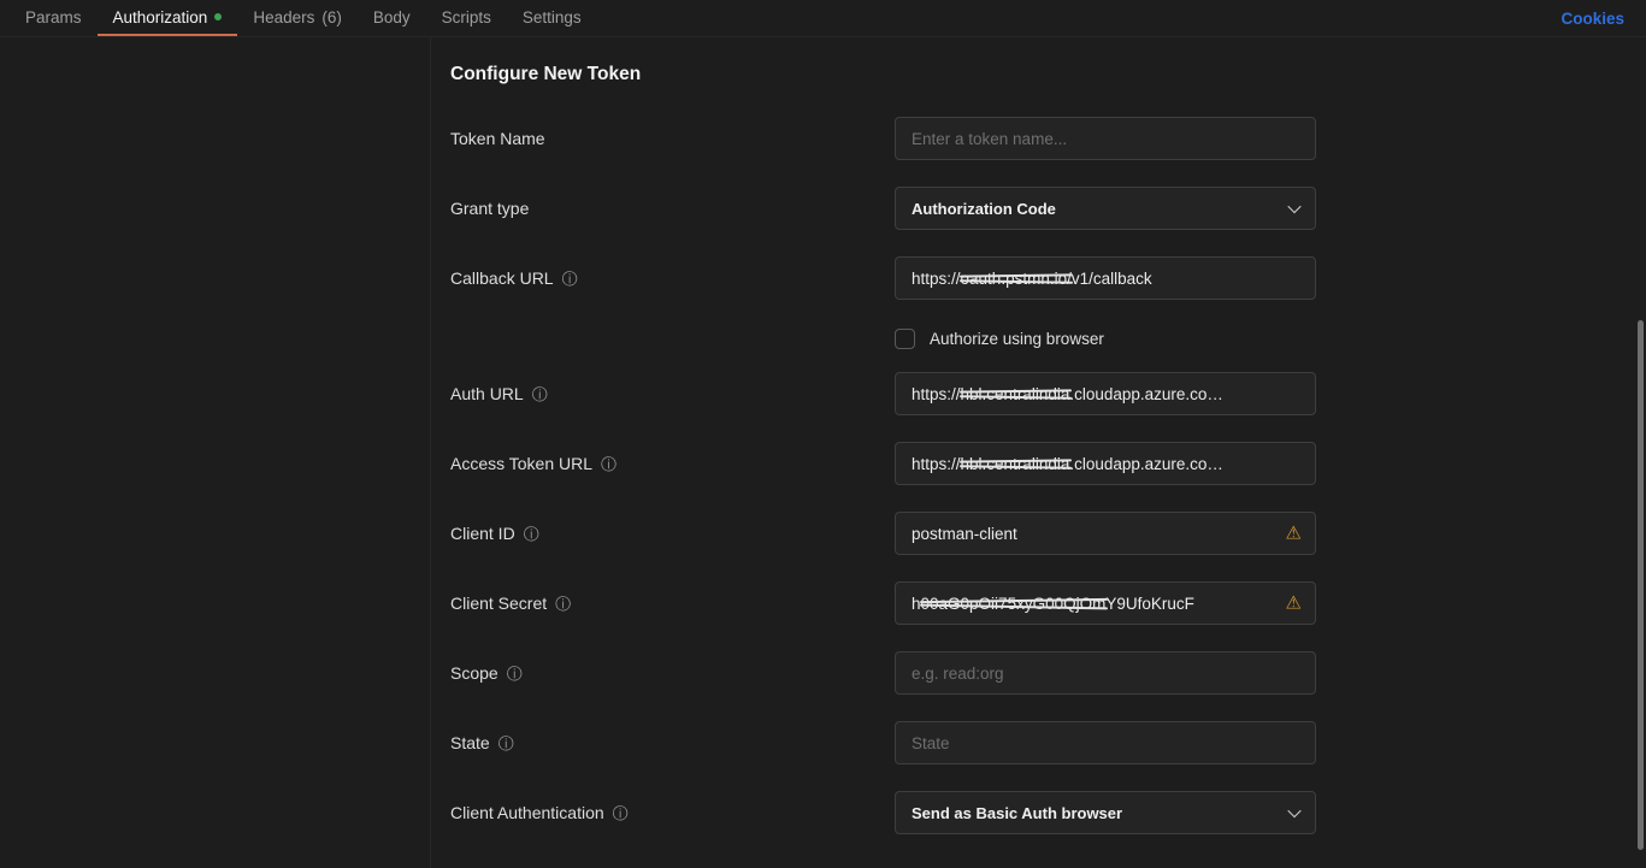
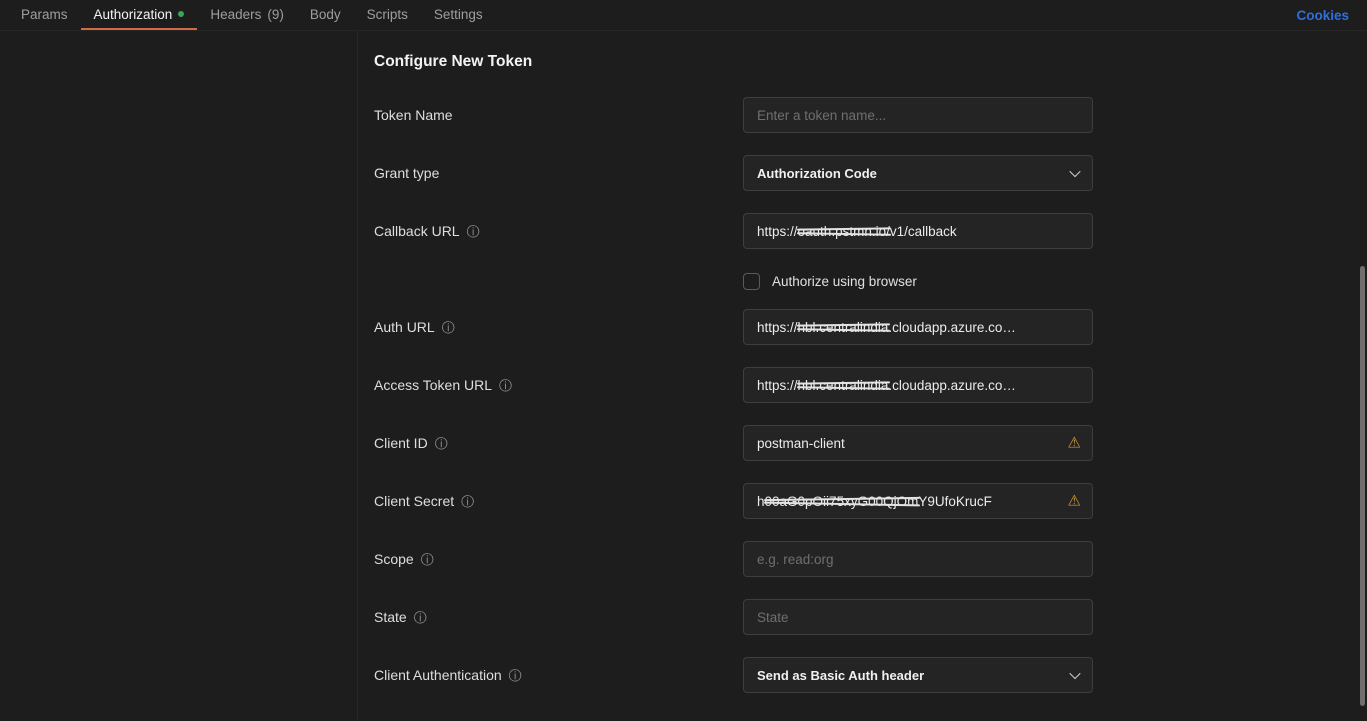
  Params
  Authorization
  Headers
- (6)
+ (9)
  Body
  Scripts
  Settings
  Cookies
  Configure New Token
  Token Name
  Enter a token name...
  Grant type
  Authorization Code
  Callback URL
  ⓘ
  https://oauth.pstmn.io/v1/callback
  Authorize using browser
  Auth URL
  ⓘ
  https://hbl.centralindia.cloudapp.azure.co…
  Access Token URL
  ⓘ
  https://hbl.centralindia.cloudapp.azure.co…
  Client ID
  ⓘ
  postman-client
  ⚠
  Client Secret
  ⓘ
  h00aG0pOii75xyG00QjOmY9UfoKrucF
  ⚠
  Scope
  ⓘ
  e.g. read:org
  State
  ⓘ
  State
  Client Authentication
  ⓘ
- Send as Basic Auth browser
+ Send as Basic Auth header
